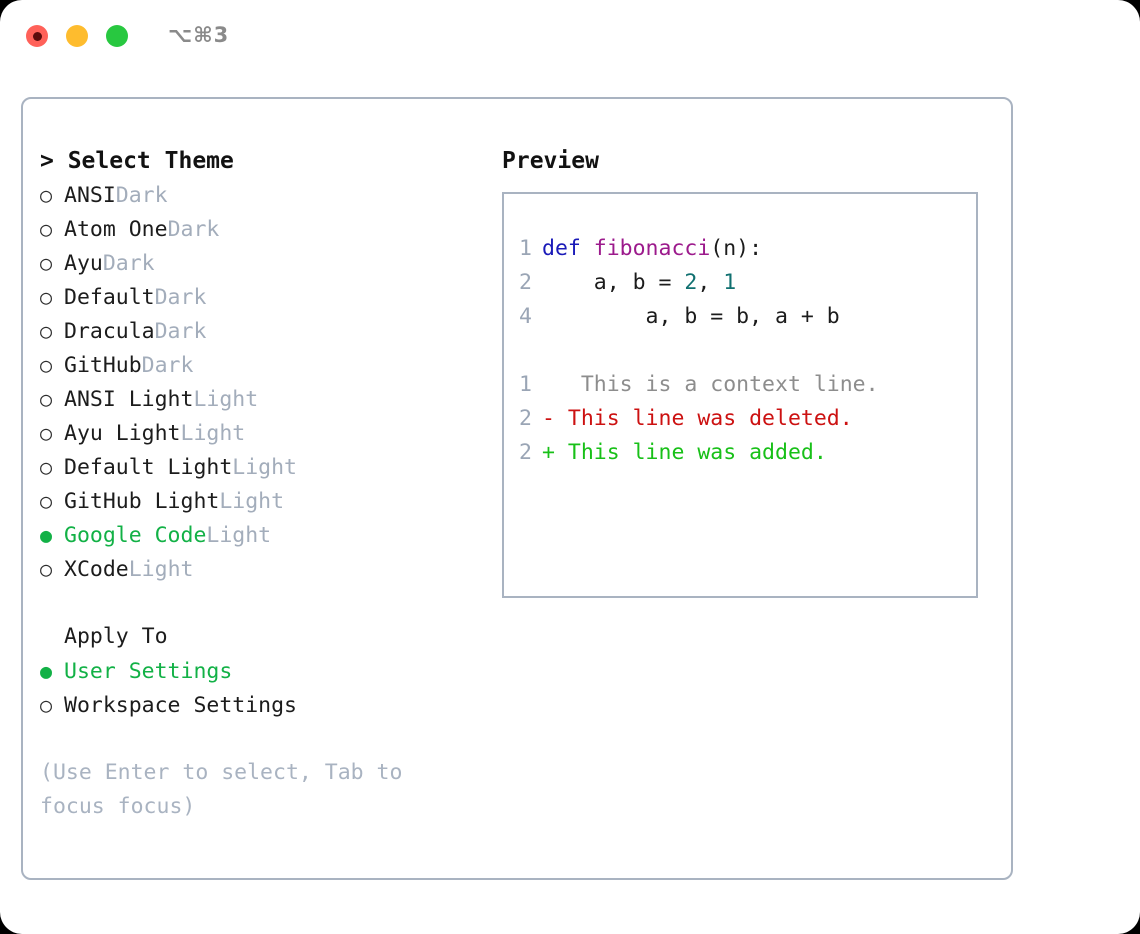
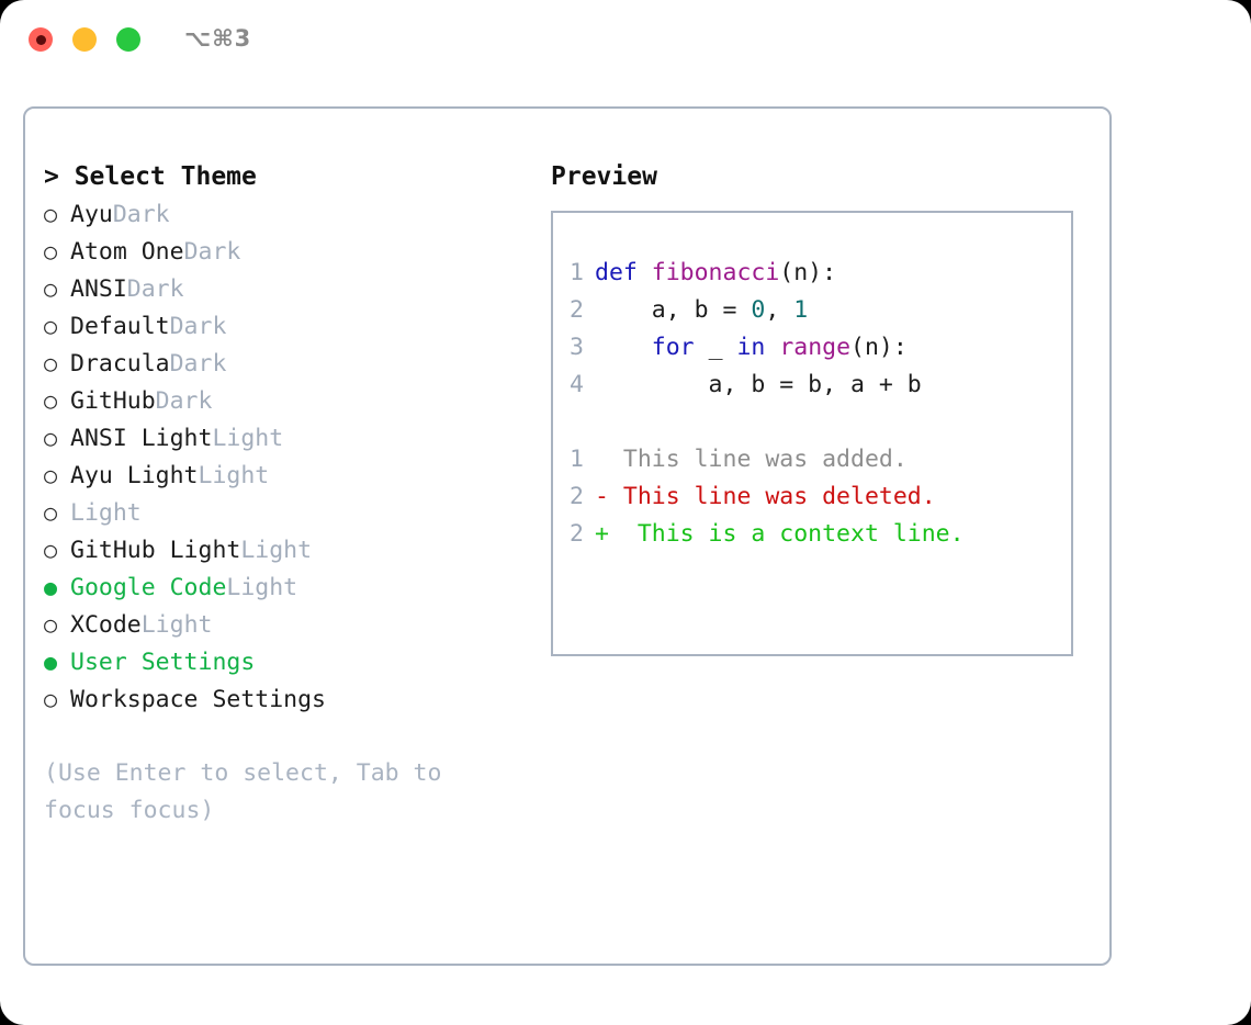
  ⌥⌘3
  > Select Theme
  ○
- ANSI
+ Ayu
  Dark
  ○
  Atom One
  Dark
  ○
- Ayu
+ ANSI
  Dark
  ○
  Default
  Dark
  ○
  Dracula
  Dark
  ○
  GitHub
  Dark
  ○
  ANSI Light
  Light
  ○
  Ayu Light
  Light
  ○
- Default Light
  Light
  ○
  GitHub Light
  Light
  ●
  Google Code
  Light
  ○
  XCode
  Light
- Apply To
  ●
  User Settings
  ○
  Workspace Settings
  (Use Enter to select, Tab to focus focus)
  Preview
  1
  def fibonacci(n):
  2
- a, b = 2, 1
+ a, b = 0, 1
+ 3
+ for _ in range(n):
  4
  a, b = b, a + b
  1
- This is a context line.
+ This line was added.
  2
  -
  This line was deleted.
  2
  +
- This line was added.
+ This is a context line.
